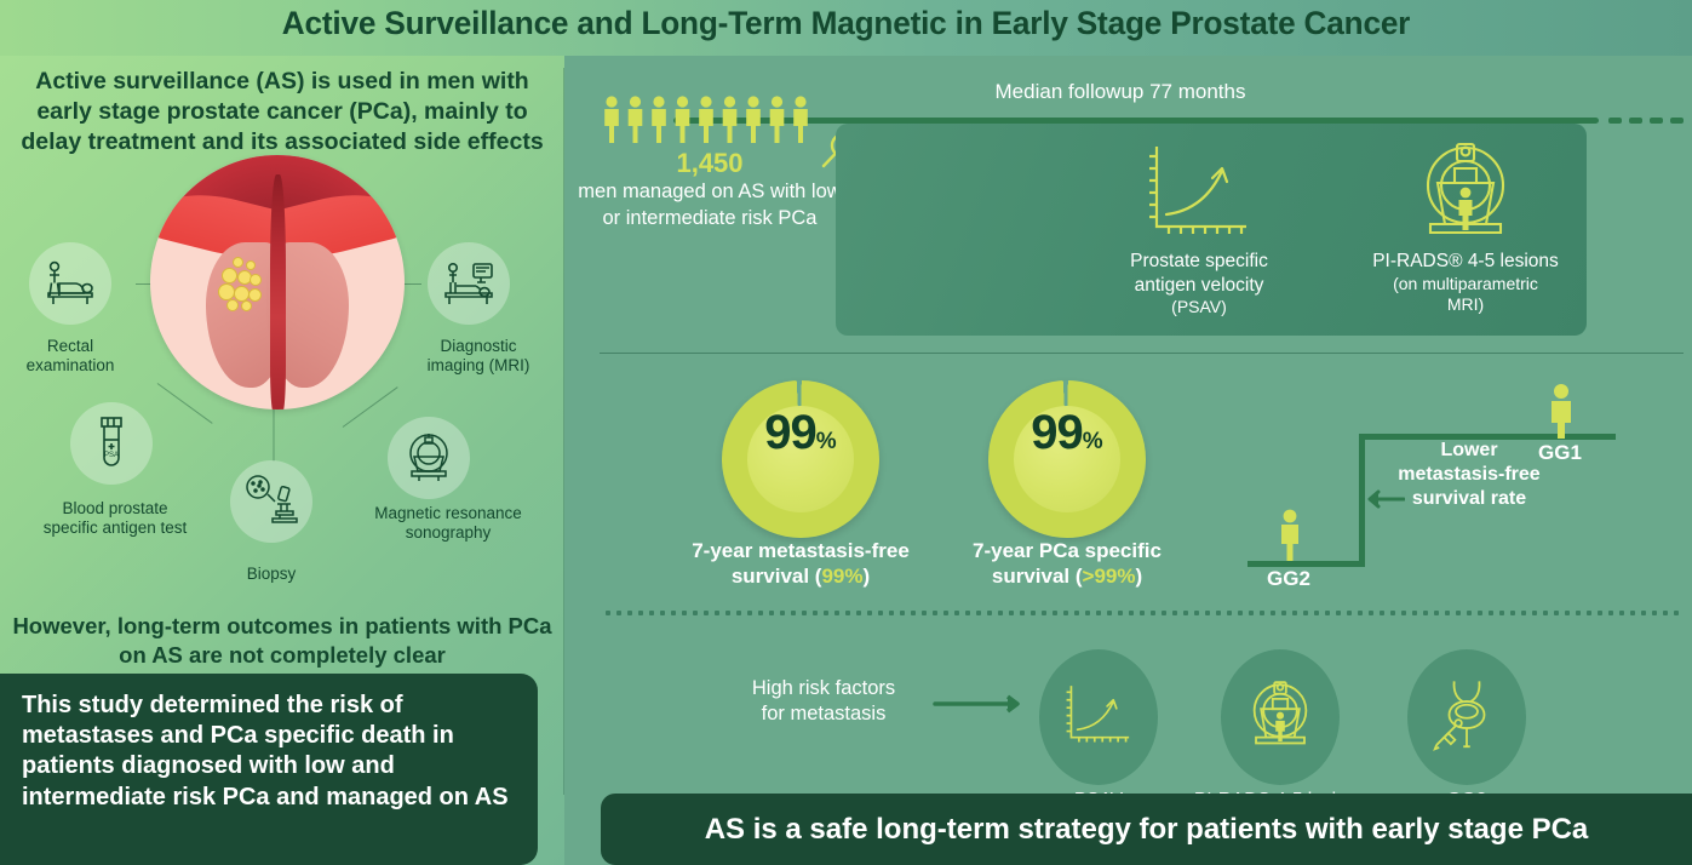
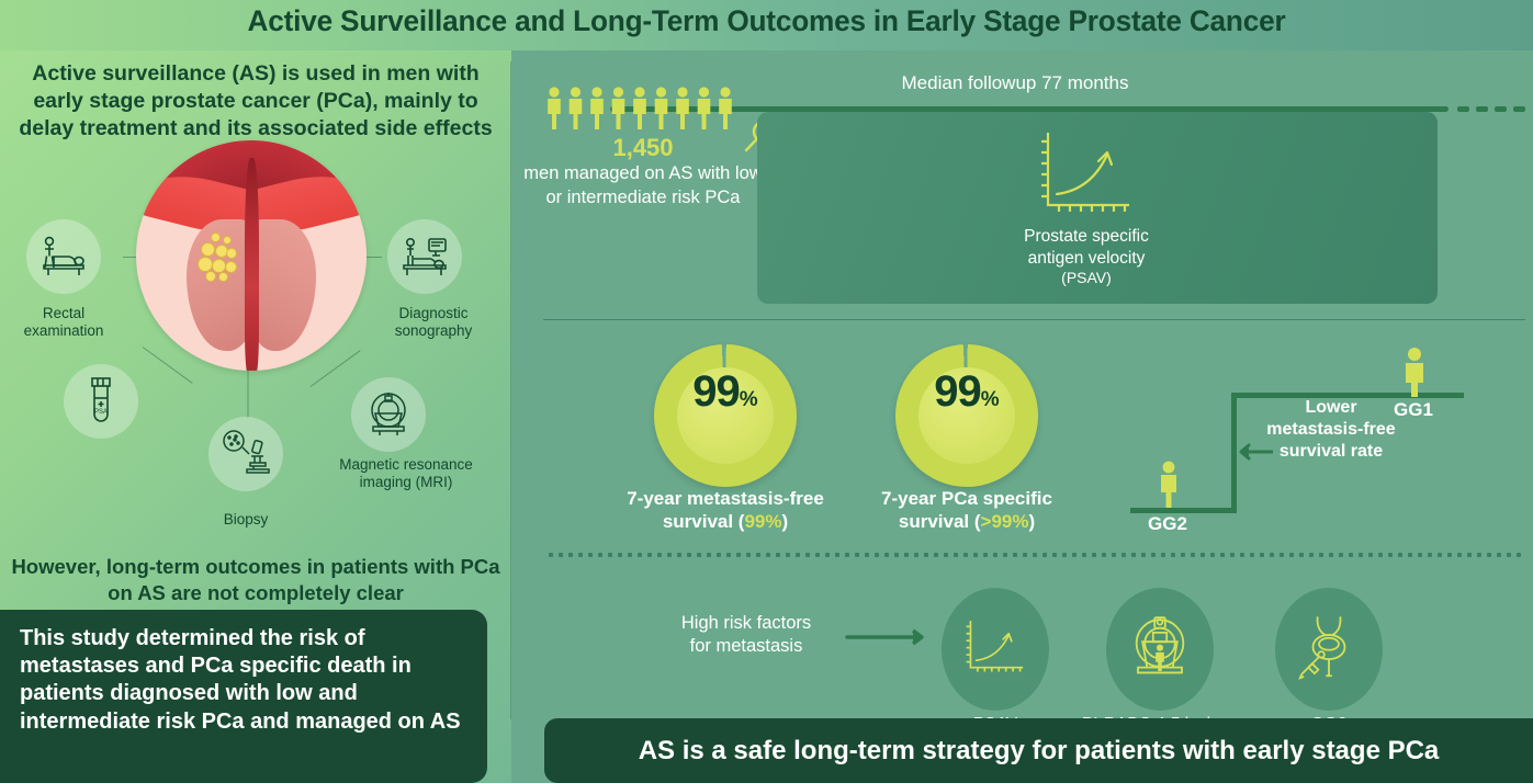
- Active Surveillance and Long-Term Magnetic in Early Stage Prostate Cancer
+ Active Surveillance and Long-Term Outcomes in Early Stage Prostate Cancer
  Active surveillance (AS) is used in men with early stage prostate cancer (PCa), mainly to delay treatment and its associated side effects
  Rectal
  examination
  Diagnostic
- imaging (MRI)
+ sonography
- Blood prostate
- specific antigen test
  Biopsy
  Magnetic resonance
- sonography
+ imaging (MRI)
  However, long-term outcomes in patients with PCa on AS are not completely clear
  This study determined the risk of metastases and PCa specific death in patients diagnosed with low and intermediate risk PCa and managed on AS
  Median followup 77 months
  1,450
  men managed on AS with low or intermediate risk PCa
  Prostate specific
  antigen velocity
  (PSAV)
- PI-RADS® 4-5 lesions
- (on multiparametric
- MRI)
  99
  %
  7-year metastasis-free
  survival (99%)
  99
  %
  7-year PCa specific
  survival (>99%)
  GG1
  GG2
  Lower
  metastasis-free
  survival rate
  High risk factors
  for metastasis
  AS is a safe long-term strategy for patients with early stage PCa
